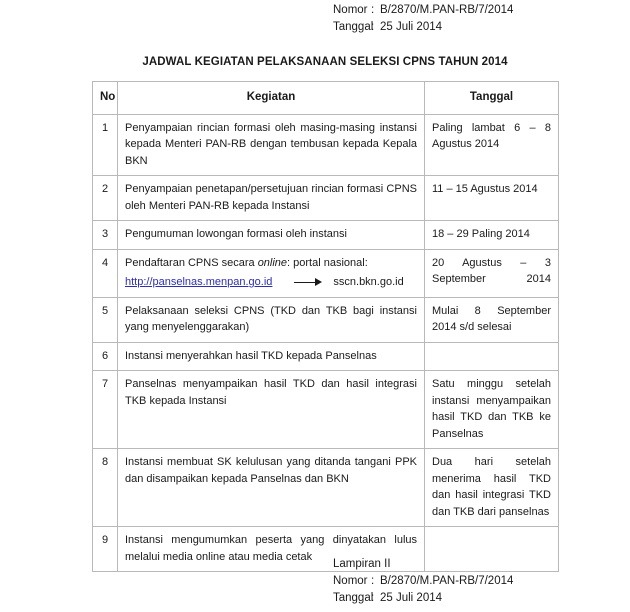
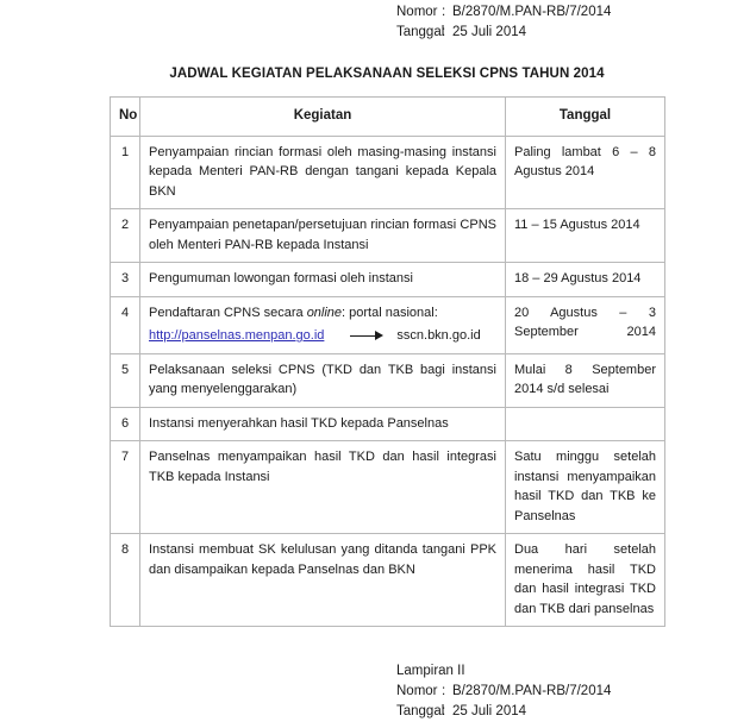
  Nomor
  :
  B/2870/M.PAN-RB/7/2014
  Tangga
  :
  25 Juli 2014
  JADWAL KEGIATAN PELAKSANAAN SELEKSI CPNS TAHUN 2014
  No	Kegiatan	Tanggal
- 1	Penyampaian rincian formasi oleh masing-masing instansi kepada Menteri PAN-RB dengan tembusan kepada Kepala BKN	Paling lambat 6 – 8 Agustus 2014
+ 1	Penyampaian rincian formasi oleh masing-masing instansi kepada Menteri PAN-RB dengan tangani kepada Kepala BKN	Paling lambat 6 – 8 Agustus 2014
  2	Penyampaian penetapan/persetujuan rincian formasi CPNS oleh Menteri PAN-RB kepada Instansi	11 – 15 Agustus 2014
- 3	Pengumuman lowongan formasi oleh instansi	18 – 29 Paling 2014
+ 3	Pengumuman lowongan formasi oleh instansi	18 – 29 Agustus 2014
  4	Pendaftaran CPNS secara online: portal nasional: http://panselnas.menpan.go.id sscn.bkn.go.id	20 Agustus – 3 September 2014
  5	Pelaksanaan seleksi CPNS (TKD dan TKB bagi instansi yang menyelenggarakan)	Mulai 8 September 2014 s/d selesai
  6	Instansi menyerahkan hasil TKD kepada Panselnas
  7	Panselnas menyampaikan hasil TKD dan hasil integrasi TKB kepada Instansi	Satu minggu setelah instansi menyampaikan hasil TKD dan TKB ke Panselnas
  8	Instansi membuat SK kelulusan yang ditanda tangani PPK dan disampaikan kepada Panselnas dan BKN	Dua hari setelah menerima hasil TKD dan hasil integrasi TKD dan TKB dari panselnas
- 9	Instansi mengumumkan peserta yang dinyatakan lulus melalui media online atau media cetak
  Lampiran II
  Nomor
  :
  B/2870/M.PAN-RB/7/2014
  Tangga
  :
  25 Juli 2014
